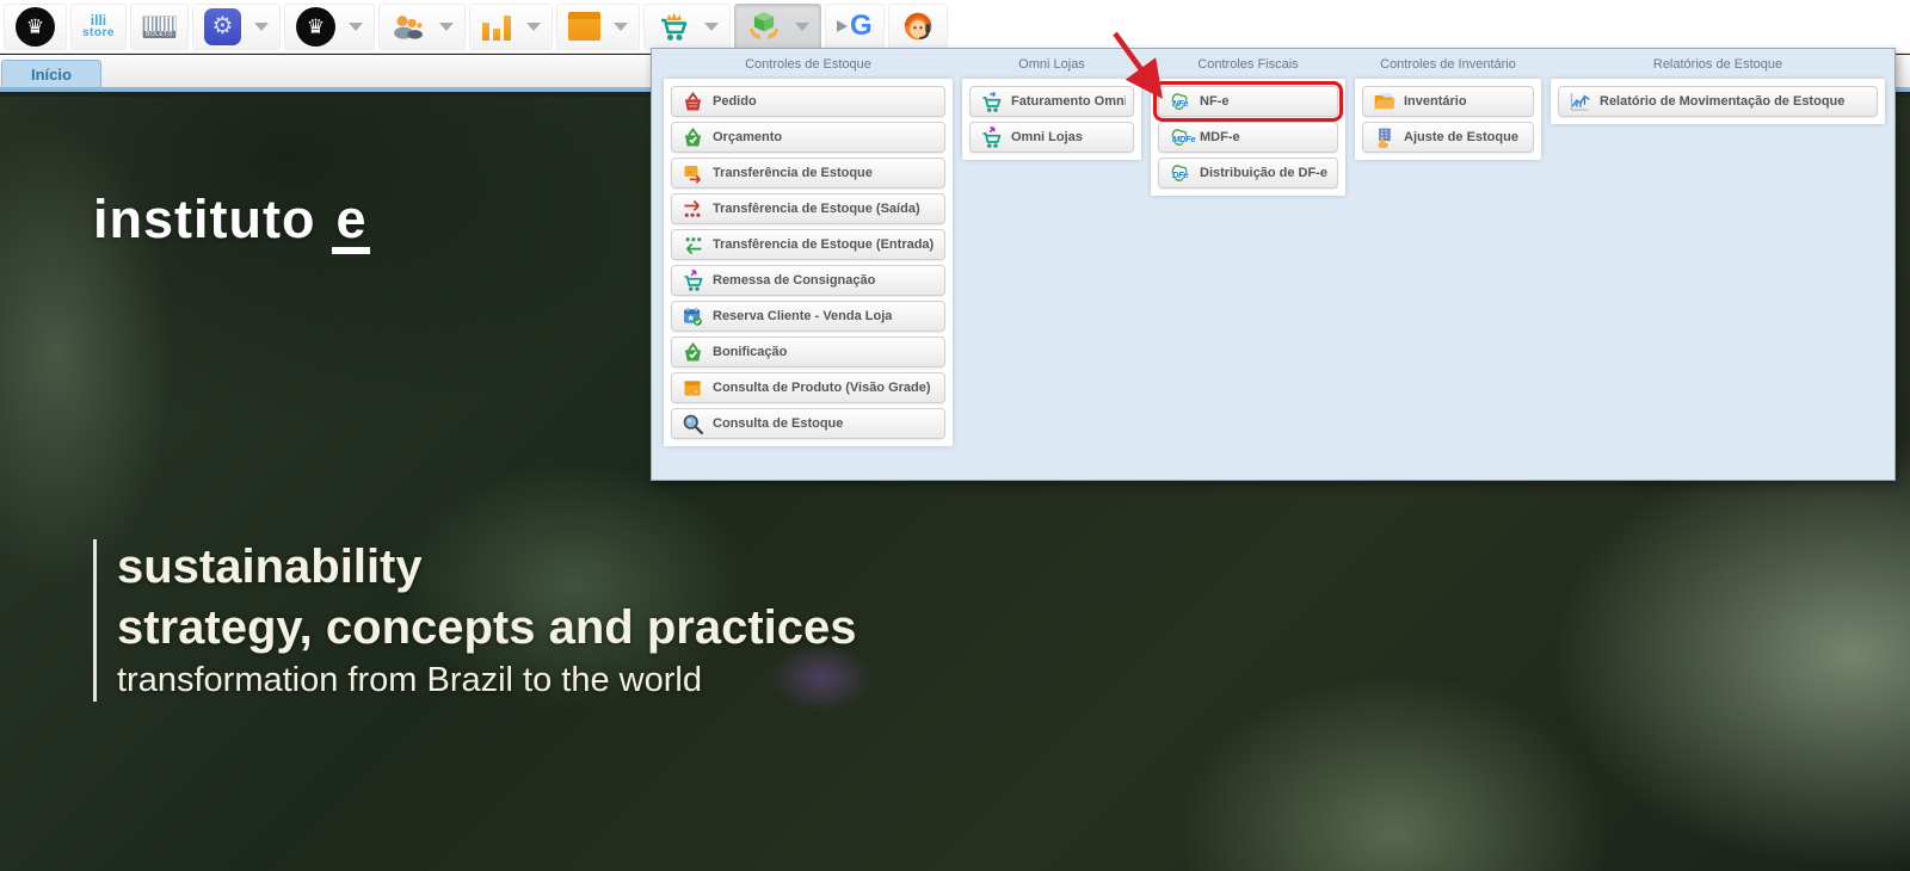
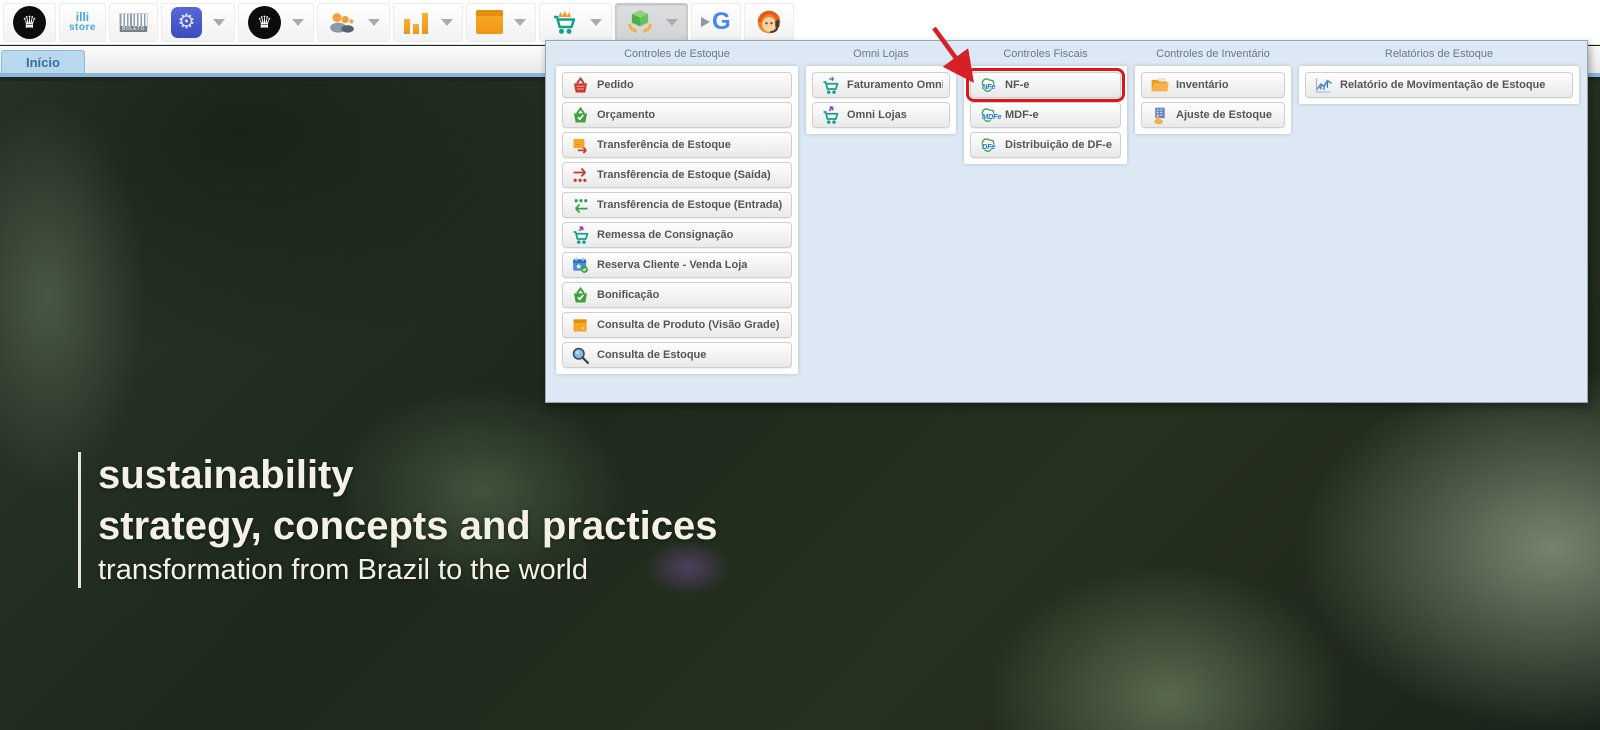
  illi
  store
  G
  Início
- instituto e
  sustainability
  strategy, concepts and practices
  transformation from Brazil to the world
  Controles de Estoque
  Pedido
  Orçamento
  Transferência de Estoque
  Transfêrencia de Estoque (Saída)
  Transfêrencia de Estoque (Entrada)
  Remessa de Consignação
  Reserva Cliente - Venda Loja
  Bonificação
  Consulta de Produto (Visão Grade)
  Consulta de Estoque
  Omni Lojas
  Faturamento Omn
  Omni Lojas
  Controles Fiscais
  NFe
  NF-e
  MDFe
  MDF-e
  DFe
  Distribuição de DF-e
  Controles de Inventário
  Inventário
  Ajuste de Estoque
  Relatórios de Estoque
  Relatório de Movimentação de Estoque
